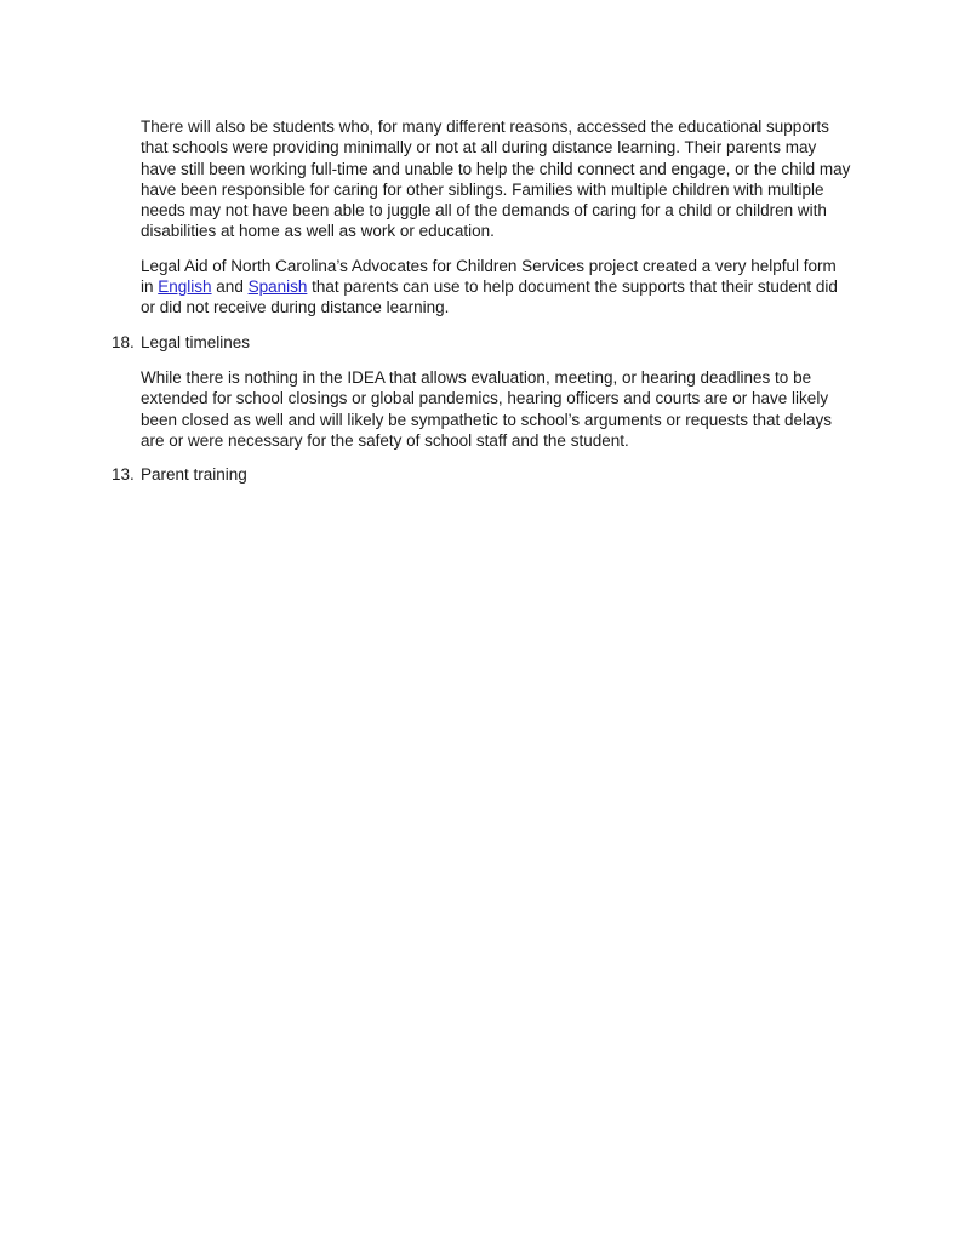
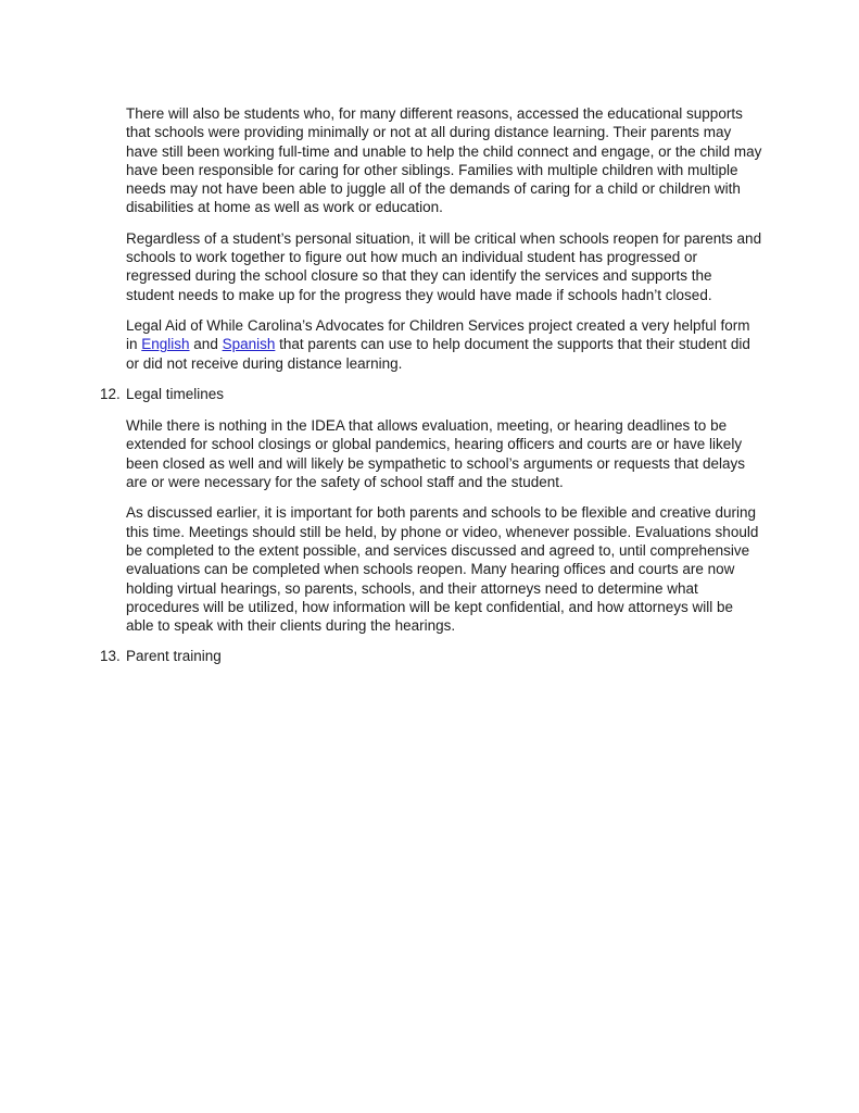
  There will also be students who, for many different reasons, accessed the educational supports that schools were providing minimally or not at all during distance learning. Their parents may have still been working full-time and unable to help the child connect and engage, or the child may have been responsible for caring for other siblings. Families with multiple children with multiple needs may not have been able to juggle all of the demands of caring for a child or children with disabilities at home as well as work or education.
+ Regardless of a student’s personal situation, it will be critical when schools reopen for parents and schools to work together to figure out how much an individual student has progressed or regressed during the school closure so that they can identify the services and supports the student needs to make up for the progress they would have made if schools hadn’t closed.
- Legal Aid of North Carolina’s Advocates for Children Services project created a very helpful form in English and Spanish that parents can use to help document the supports that their student did or did not receive during distance learning.
+ Legal Aid of While Carolina’s Advocates for Children Services project created a very helpful form in English and Spanish that parents can use to help document the supports that their student did or did not receive during distance learning.
- 18.
+ 12.
  Legal timelines
  While there is nothing in the IDEA that allows evaluation, meeting, or hearing deadlines to be extended for school closings or global pandemics, hearing officers and courts are or have likely been closed as well and will likely be sympathetic to school’s arguments or requests that delays are or were necessary for the safety of school staff and the student.
+ As discussed earlier, it is important for both parents and schools to be flexible and creative during this time. Meetings should still be held, by phone or video, whenever possible. Evaluations should be completed to the extent possible, and services discussed and agreed to, until comprehensive evaluations can be completed when schools reopen. Many hearing offices and courts are now holding virtual hearings, so parents, schools, and their attorneys need to determine what procedures will be utilized, how information will be kept confidential, and how attorneys will be able to speak with their clients during the hearings.
  13.
  Parent training
